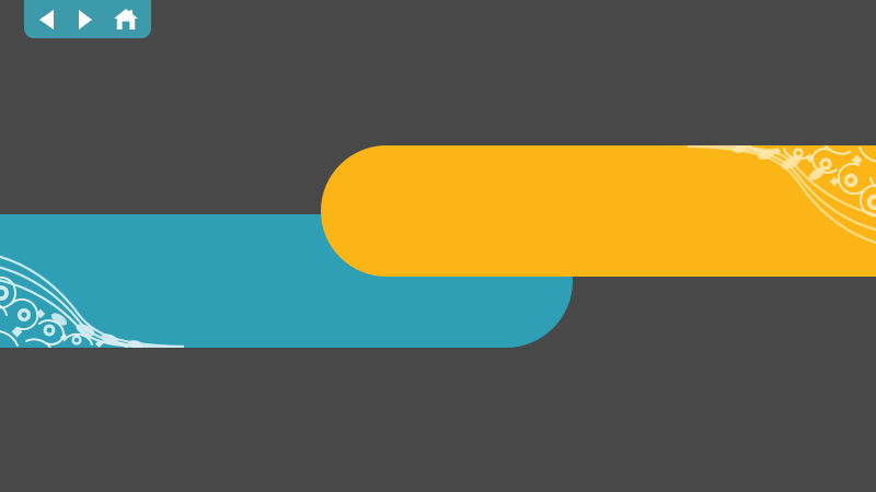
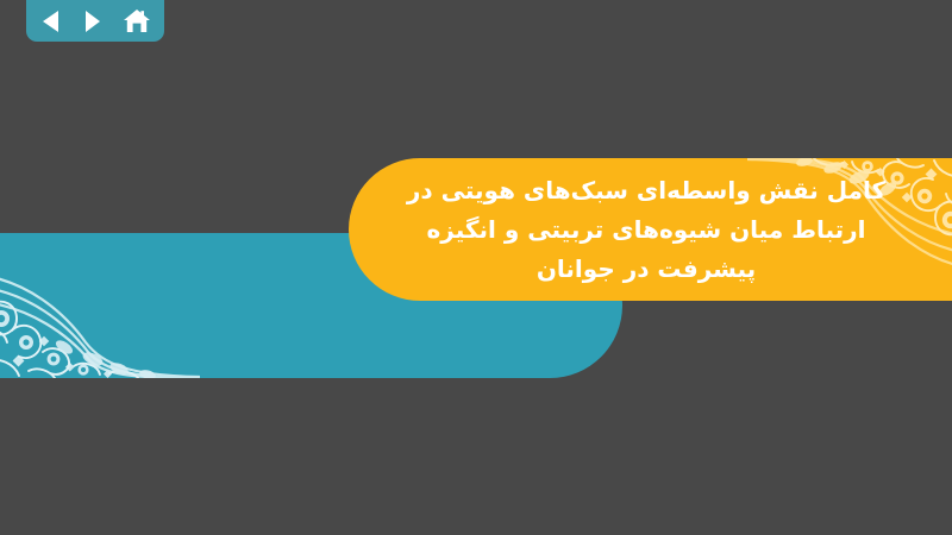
+ کامل نقش واسطه‌ای سبک‌های هویتی در
+ ارتباط میان شیوه‌های تربیتی و انگیزه
+ پیشرفت در جوانان
